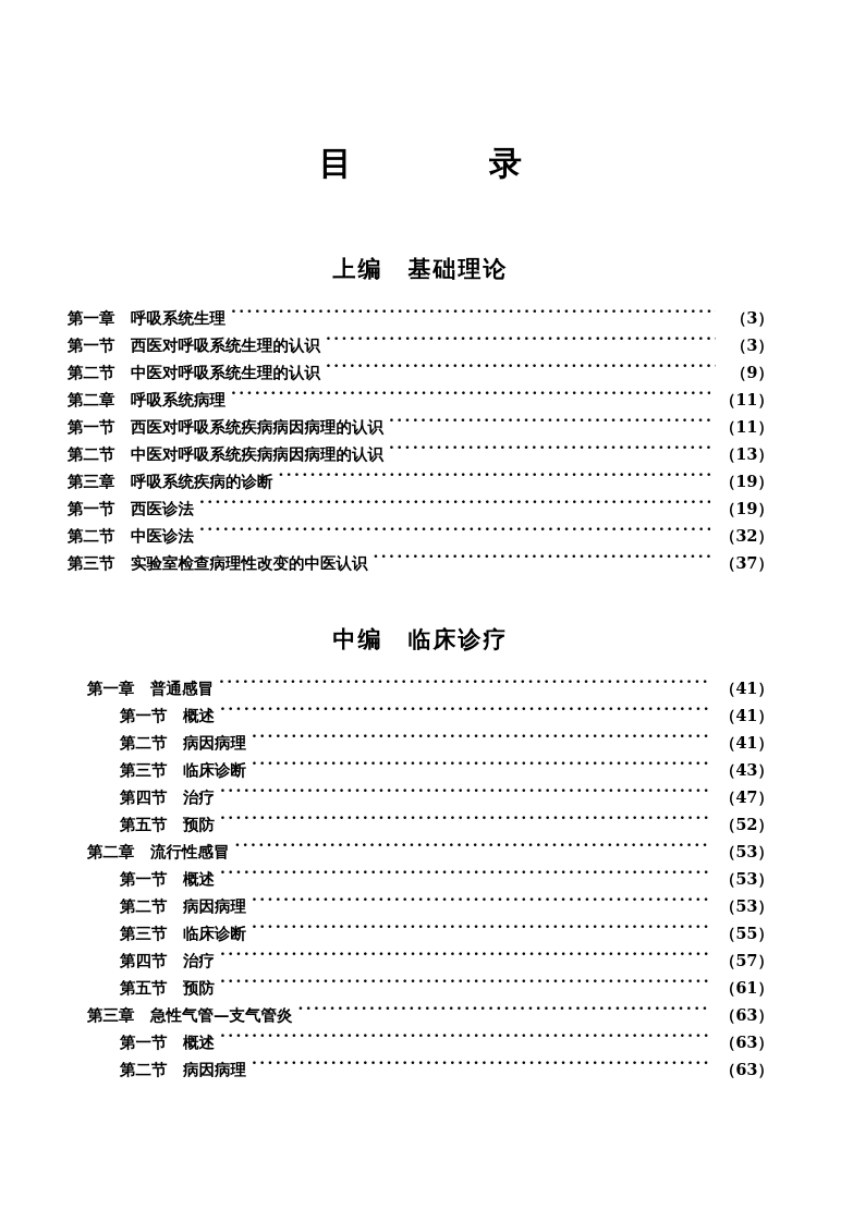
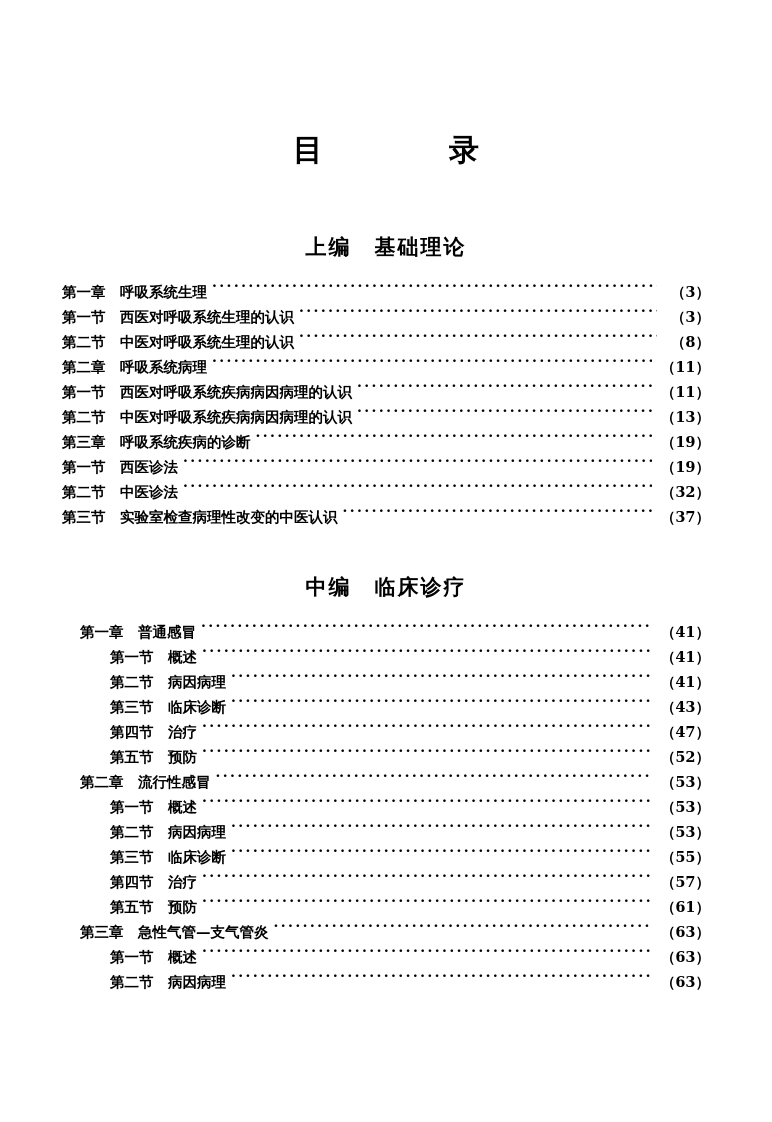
  目 录
  上编 基础理论
  第一章 呼吸系统生理
  （3）
  第一节 西医对呼吸系统生理的认识
  （3）
  第二节 中医对呼吸系统生理的认识
- （9）
+ （8）
  第二章 呼吸系统病理
  （11）
  第一节 西医对呼吸系统疾病病因病理的认识
  （11）
  第二节 中医对呼吸系统疾病病因病理的认识
  （13）
  第三章 呼吸系统疾病的诊断
  （19）
  第一节 西医诊法
  （19）
  第二节 中医诊法
  （32）
  第三节 实验室检查病理性改变的中医认识
  （37）
  中编 临床诊疗
  第一章 普通感冒
  （41）
  第一节 概述
  （41）
  第二节 病因病理
  （41）
  第三节 临床诊断
  （43）
  第四节 治疗
  （47）
  第五节 预防
  （52）
  第二章 流行性感冒
  （53）
  第一节 概述
  （53）
  第二节 病因病理
  （53）
  第三节 临床诊断
  （55）
  第四节 治疗
  （57）
  第五节 预防
  （61）
  第三章 急性气管—支气管炎
  （63）
  第一节 概述
  （63）
  第二节 病因病理
  （63）
